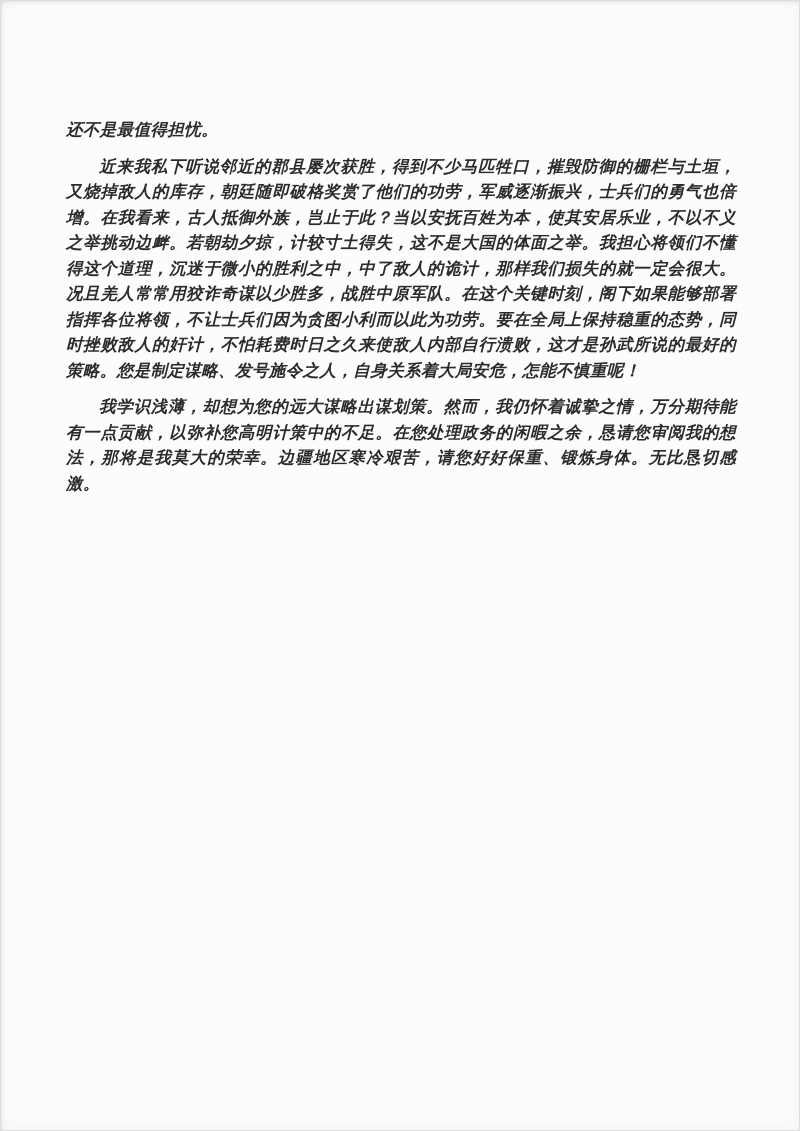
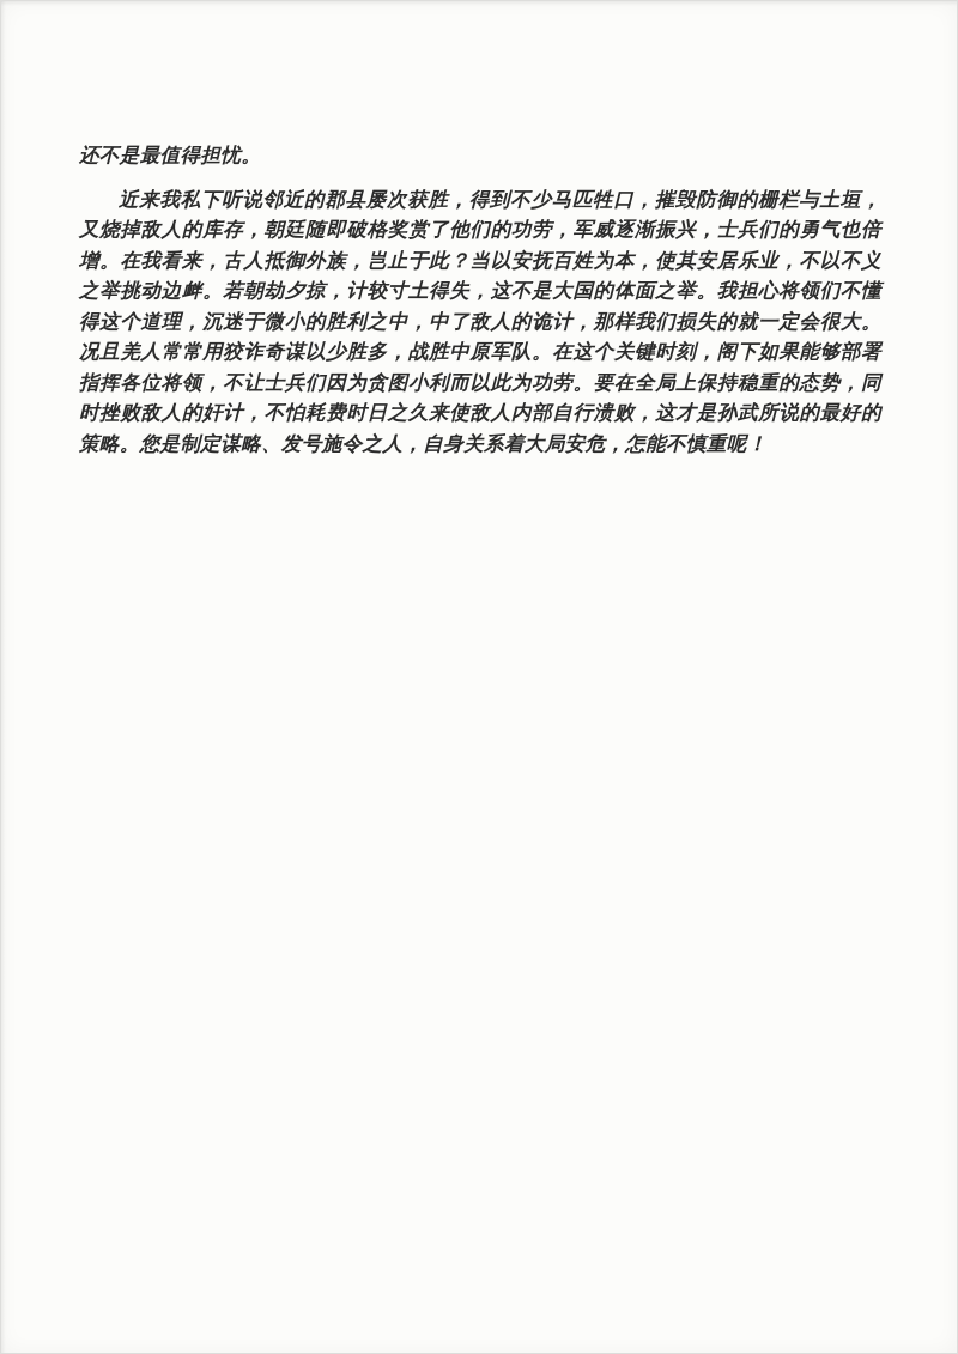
  还不是最值得担忧。
  近来我私下听说邻近的郡县屡次获胜，得到不少马匹牲口，摧毁防御的栅栏与土垣，又烧掉敌人的库存，朝廷随即破格奖赏了他们的功劳，军威逐渐振兴，士兵们的勇气也倍增。在我看来，古人抵御外族，岂止于此？当以安抚百姓为本，使其安居乐业，不以不义之举挑动边衅。若朝劫夕掠，计较寸土得失，这不是大国的体面之举。我担心将领们不懂得这个道理，沉迷于微小的胜利之中，中了敌人的诡计，那样我们损失的就一定会很大。况且羌人常常用狡诈奇谋以少胜多，战胜中原军队。在这个关键时刻，阁下如果能够部署指挥各位将领，不让士兵们因为贪图小利而以此为功劳。要在全局上保持稳重的态势，同时挫败敌人的奸计，不怕耗费时日之久来使敌人内部自行溃败，这才是孙武所说的最好的策略。您是制定谋略、发号施令之人，自身关系着大局安危，怎能不慎重呢！
- 我学识浅薄，却想为您的远大谋略出谋划策。然而，我仍怀着诚挚之情，万分期待能有一点贡献，以弥补您高明计策中的不足。在您处理政务的闲暇之余，恳请您审阅我的想法，那将是我莫大的荣幸。边疆地区寒冷艰苦，请您好好保重、锻炼身体。无比恳切感激。
